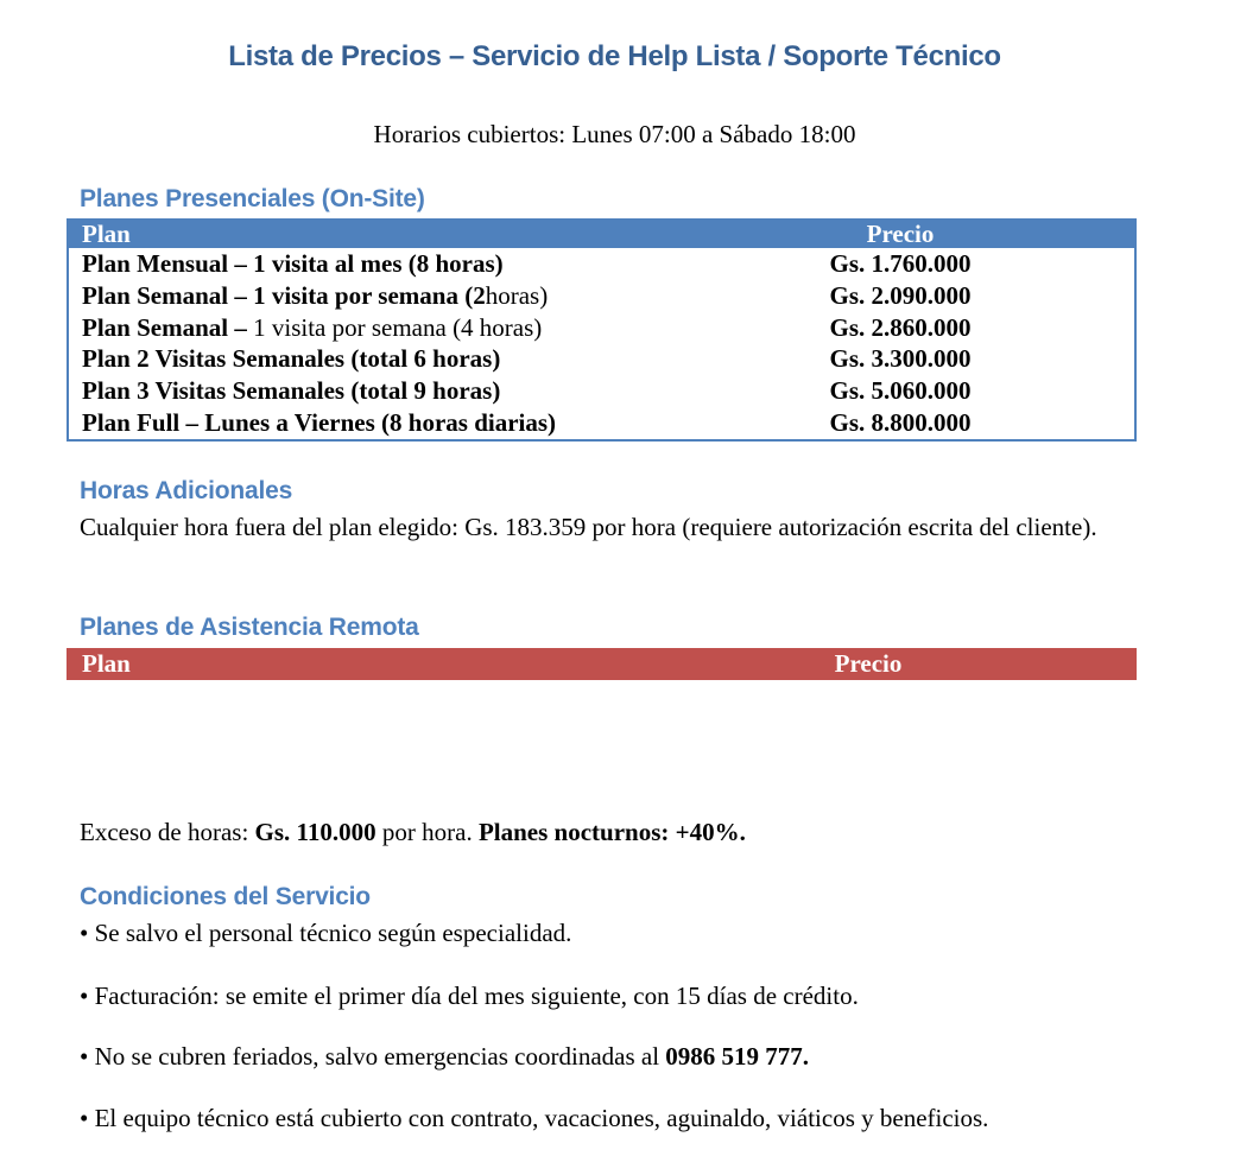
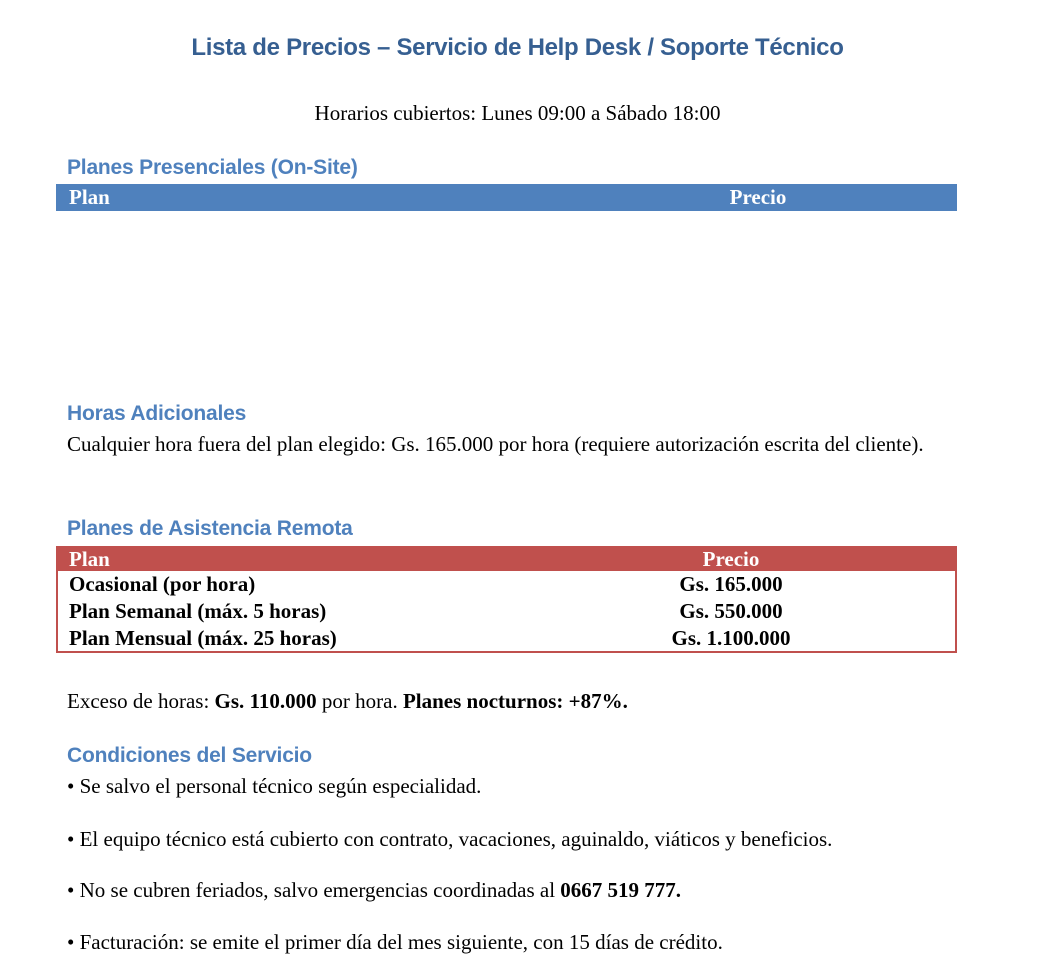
- Lista de Precios – Servicio de Help Lista / Soporte Técnico
+ Lista de Precios – Servicio de Help Desk / Soporte Técnico
- Horarios cubiertos: Lunes 07:00 a Sábado 18:00
+ Horarios cubiertos: Lunes 09:00 a Sábado 18:00
  Planes Presenciales (On-Site)
  Plan	Precio
- Plan Mensual – 1 visita al mes (8 horas)	Gs. 1.760.000
- Plan Semanal – 1 visita por semana (2horas)	Gs. 2.090.000
- Plan Semanal – 1 visita por semana (4 horas)	Gs. 2.860.000
- Plan 2 Visitas Semanales (total 6 horas)	Gs. 3.300.000
- Plan 3 Visitas Semanales (total 9 horas)	Gs. 5.060.000
- Plan Full – Lunes a Viernes (8 horas diarias)	Gs. 8.800.000
  Horas Adicionales
- Cualquier hora fuera del plan elegido: Gs. 183.359 por hora (requiere autorización escrita del cliente).
+ Cualquier hora fuera del plan elegido: Gs. 165.000 por hora (requiere autorización escrita del cliente).
  Planes de Asistencia Remota
  Plan	Precio
+ Ocasional (por hora)	Gs. 165.000
+ Plan Semanal (máx. 5 horas)	Gs. 550.000
+ Plan Mensual (máx. 25 horas)	Gs. 1.100.000
- Exceso de horas: Gs. 110.000 por hora. Planes nocturnos: +40%.
+ Exceso de horas: Gs. 110.000 por hora. Planes nocturnos: +87%.
  Condiciones del Servicio
  • Se salvo el personal técnico según especialidad.
- • Facturación: se emite el primer día del mes siguiente, con 15 días de crédito.
+ • El equipo técnico está cubierto con contrato, vacaciones, aguinaldo, viáticos y beneficios.
- • No se cubren feriados, salvo emergencias coordinadas al 0986 519 777.
+ • No se cubren feriados, salvo emergencias coordinadas al 0667 519 777.
- • El equipo técnico está cubierto con contrato, vacaciones, aguinaldo, viáticos y beneficios.
+ • Facturación: se emite el primer día del mes siguiente, con 15 días de crédito.
